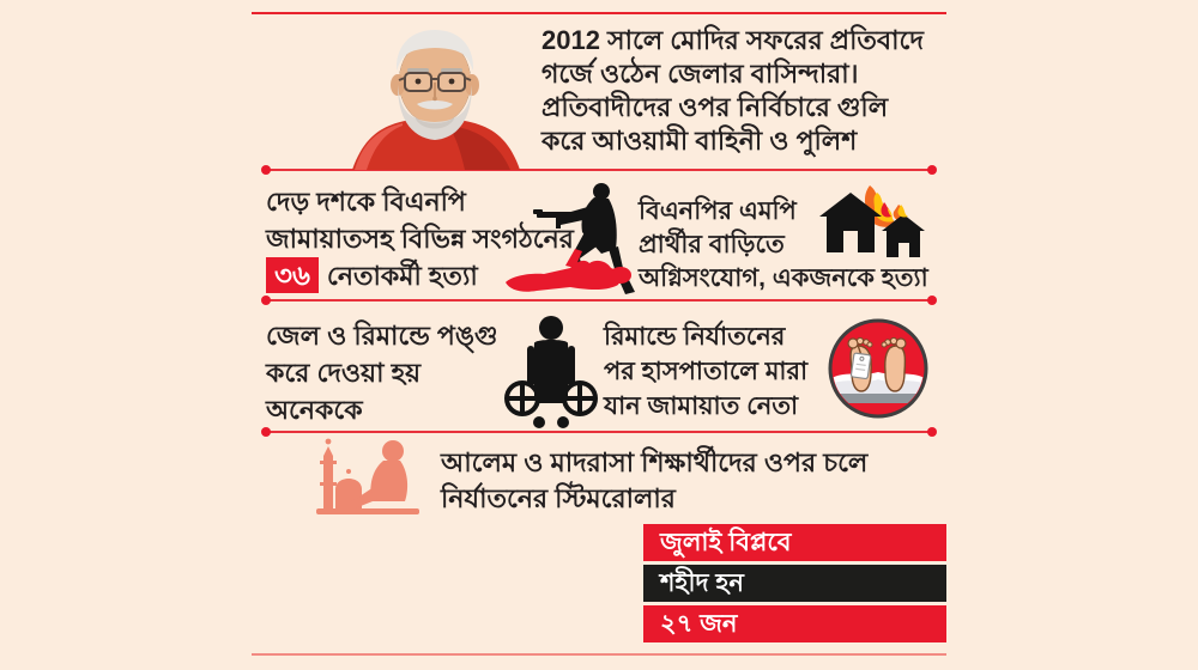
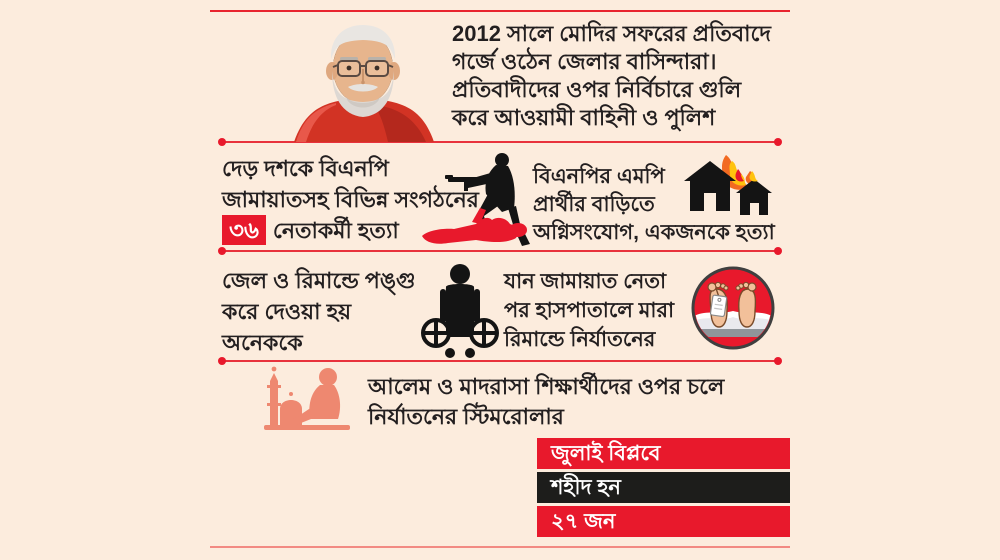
  2012 সালে মোদির সফরের প্রতিবাদে
  গর্জে ওঠেন জেলার বাসিন্দারা।
  প্রতিবাদীদের ওপর নির্বিচারে গুলি
  করে আওয়ামী বাহিনী ও পুলিশ
  দেড় দশকে বিএনপি
  জামায়াতসহ বিভিন্ন সংগঠনের
  ৩৬ নেতাকর্মী হত্যা
  বিএনপির এমপি
  প্রার্থীর বাড়িতে
  অগ্নিসংযোগ, একজনকে হত্যা
  জেল ও রিমান্ডে পঙ্গু
  করে দেওয়া হয়
  অনেককে
- রিমান্ডে নির্যাতনের
+ যান জামায়াত নেতা
  পর হাসপাতালে মারা
- যান জামায়াত নেতা
+ রিমান্ডে নির্যাতনের
  আলেম ও মাদরাসা শিক্ষার্থীদের ওপর চলে
  নির্যাতনের স্টিমরোলার
  জুলাই বিপ্লবে
  শহীদ হন
  ২৭ জন
